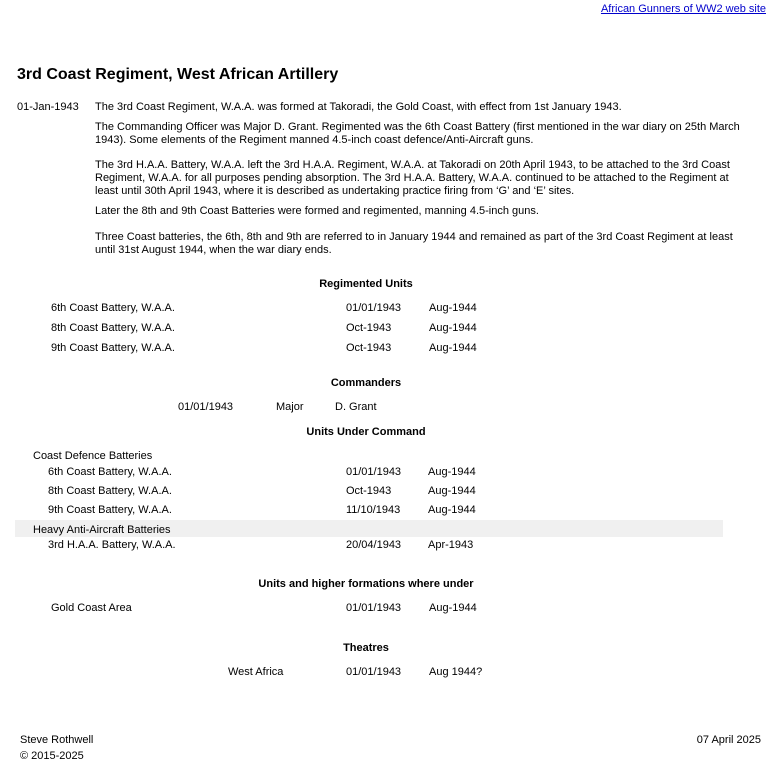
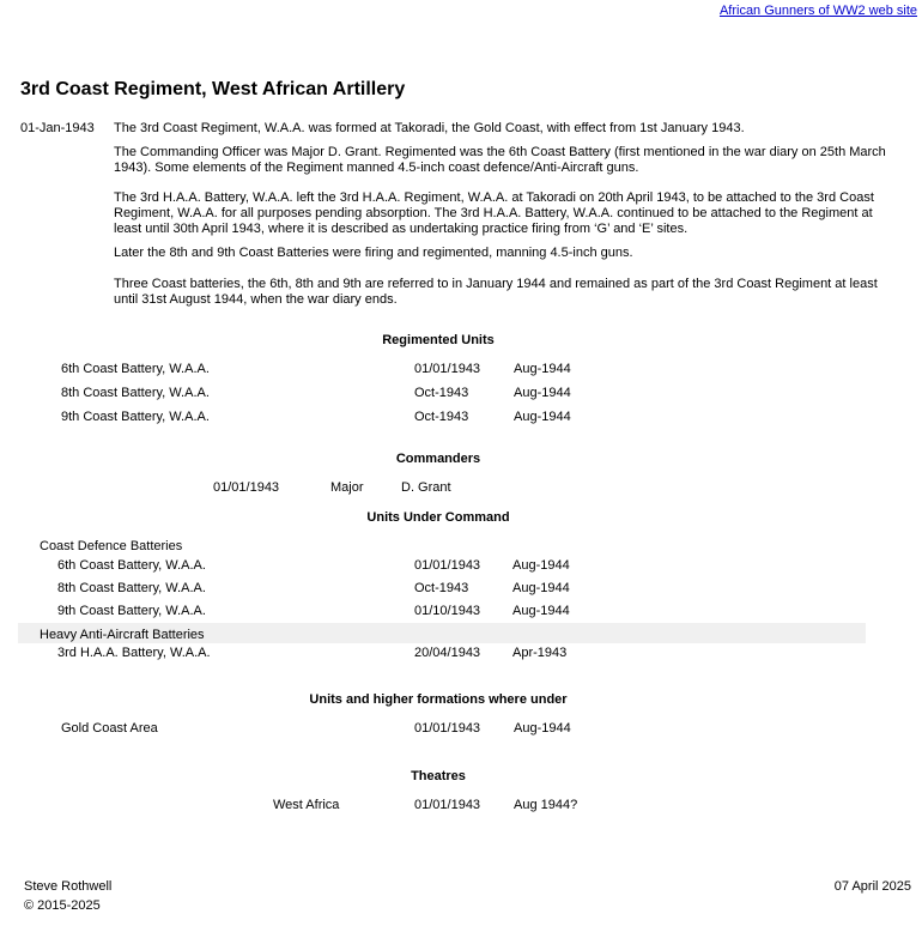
  African Gunners of WW2 web site
  3rd Coast Regiment, West African Artillery
  01-Jan-1943
  The 3rd Coast Regiment, W.A.A. was formed at Takoradi, the Gold Coast, with effect from 1st January 1943.
  The Commanding Officer was Major D. Grant. Regimented was the 6th Coast Battery (first mentioned in the war diary on 25th March 1943). Some elements of the Regiment manned 4.5-inch coast defence/Anti-Aircraft guns.
  The 3rd H.A.A. Battery, W.A.A. left the 3rd H.A.A. Regiment, W.A.A. at Takoradi on 20th April 1943, to be attached to the 3rd Coast Regiment, W.A.A. for all purposes pending absorption. The 3rd H.A.A. Battery, W.A.A. continued to be attached to the Regiment at least until 30th April 1943, where it is described as undertaking practice firing from ‘G’ and ‘E’ sites.
- Later the 8th and 9th Coast Batteries were formed and regimented, manning 4.5-inch guns.
+ Later the 8th and 9th Coast Batteries were firing and regimented, manning 4.5-inch guns.
  Three Coast batteries, the 6th, 8th and 9th are referred to in January 1944 and remained as part of the 3rd Coast Regiment at least until 31st August 1944, when the war diary ends.
  Regimented Units
  6th Coast Battery, W.A.A.
  01/01/1943
  Aug-1944
  8th Coast Battery, W.A.A.
  Oct-1943
  Aug-1944
  9th Coast Battery, W.A.A.
  Oct-1943
  Aug-1944
  Commanders
  01/01/1943
  Major
  D. Grant
  Units Under Command
  Coast Defence Batteries
  6th Coast Battery, W.A.A.
  01/01/1943
  Aug-1944
  8th Coast Battery, W.A.A.
  Oct-1943
  Aug-1944
  9th Coast Battery, W.A.A.
- 11/10/1943
+ 01/10/1943
  Aug-1944
  Heavy Anti-Aircraft Batteries
  3rd H.A.A. Battery, W.A.A.
  20/04/1943
  Apr-1943
  Units and higher formations where under
  Gold Coast Area
  01/01/1943
  Aug-1944
  Theatres
  West Africa
  01/01/1943
  Aug 1944?
  Steve Rothwell
  © 2015-2025
  07 April 2025
